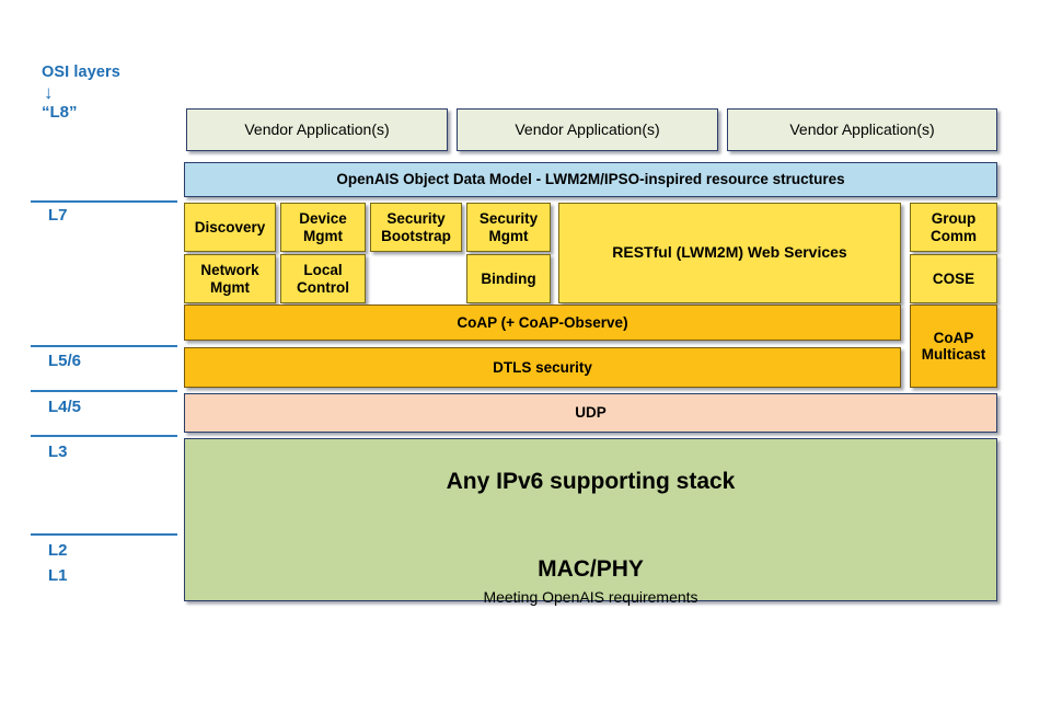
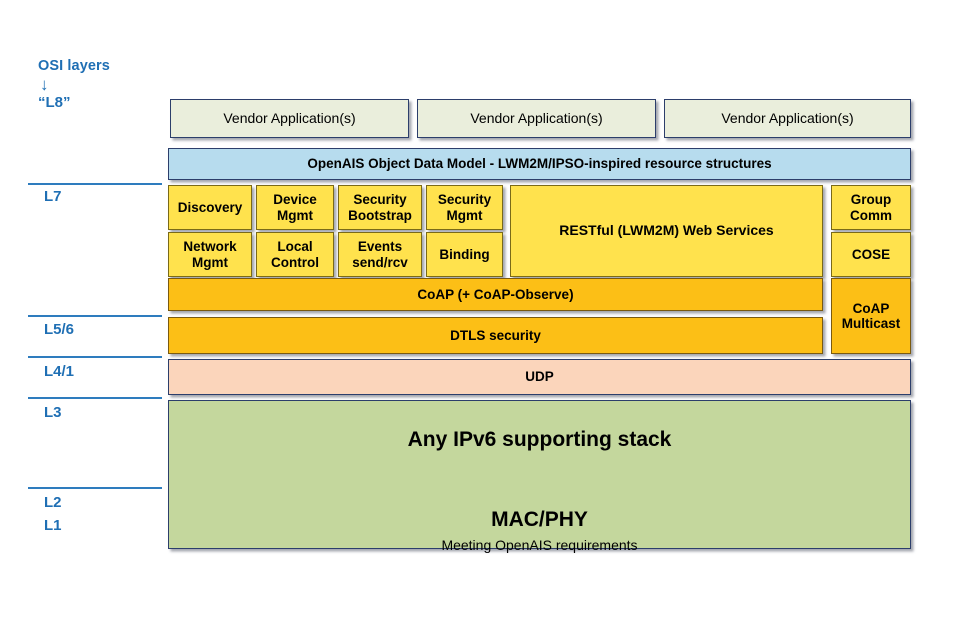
  OSI layers
  ↓
  “L8”
  L7
  L5/6
- L4/5
+ L4/1
  L3
  L2
  L1
  Vendor Application(s)
  Vendor Application(s)
  Vendor Application(s)
  OpenAIS Object Data Model - LWM2M/IPSO-inspired resource structures
  Discovery
  Device
  Mgmt
  Security
  Bootstrap
  Security
  Mgmt
  Network
  Mgmt
  Local
  Control
+ Events
+ send/rcv
  Binding
  RESTful (LWM2M) Web Services
  Group
  Comm
  COSE
  CoAP (+ CoAP-Observe)
  DTLS security
  CoAP
  Multicast
  UDP
  Any IPv6 supporting stack
  MAC/PHY
  Meeting OpenAIS requirements
